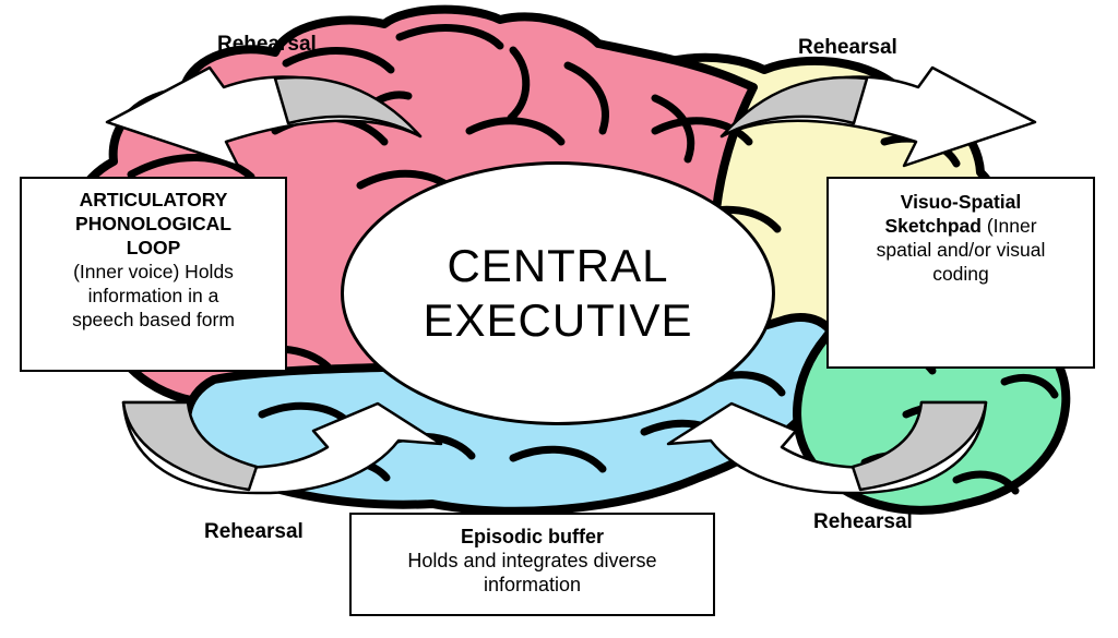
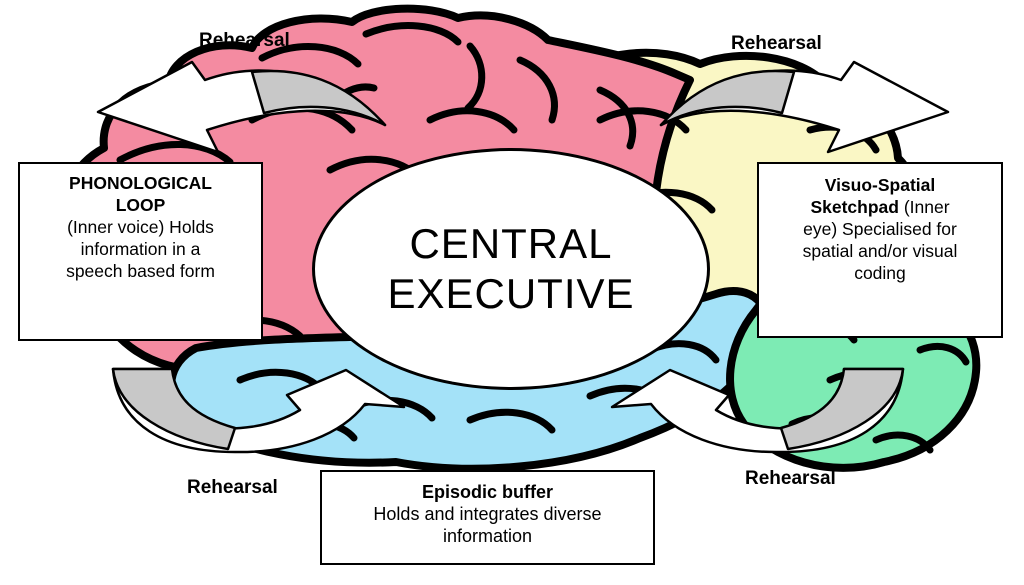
  CENTRAL
  EXECUTIVE
- ARTICULATORY
  PHONOLOGICAL
  LOOP
  (Inner voice) Holds
  information in a
  speech based form
  Visuo-Spatial
  Sketchpad (Inner
+ eye) Specialised for
  spatial and/or visual
  coding
  Episodic buffer
  Holds and integrates diverse
  information
  Rehearsal
  Rehearsal
  Rehearsal
  Rehearsal
